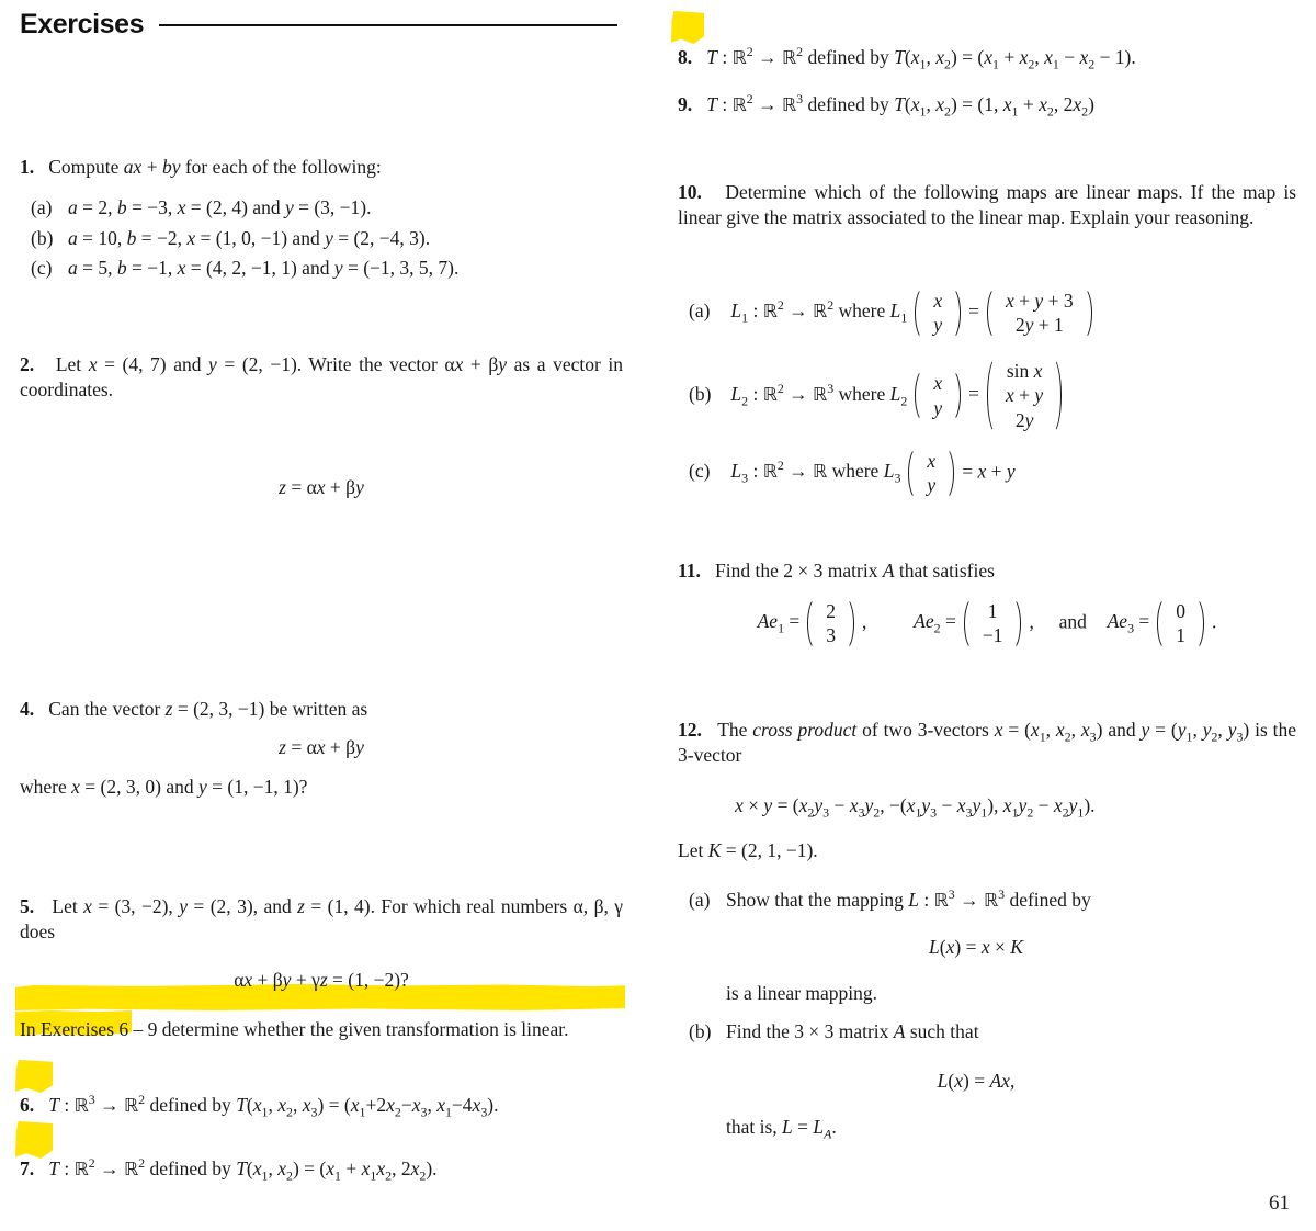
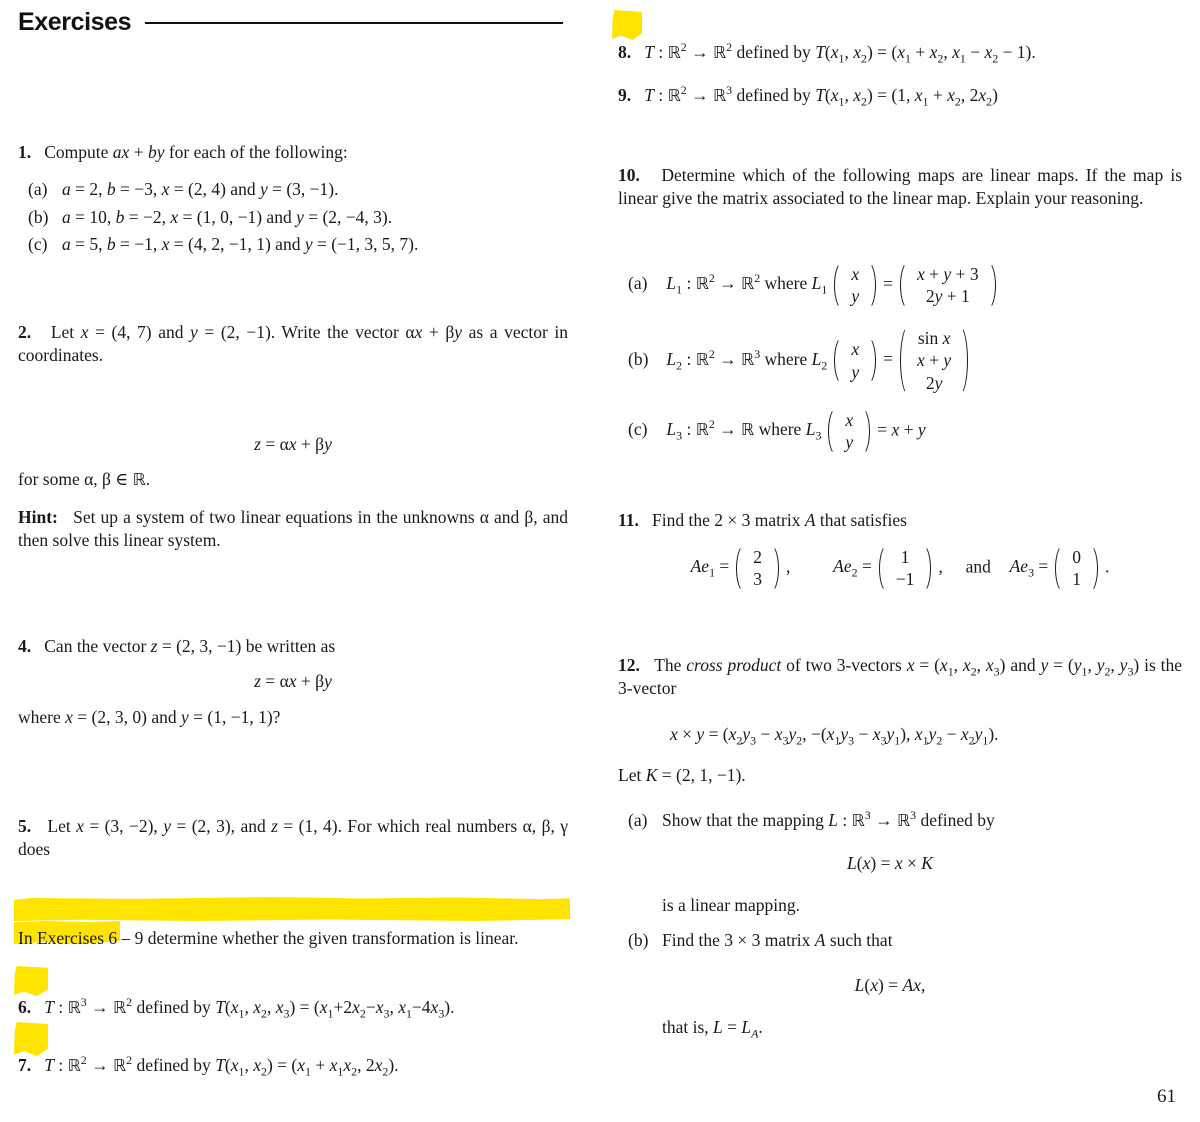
  Exercises
  1. Compute ax + by for each of the following:
  (a)
  a = 2, b = −3, x = (2, 4) and y = (3, −1).
  (b)
  a = 10, b = −2, x = (1, 0, −1) and y = (2, −4, 3).
  (c)
  a = 5, b = −1, x = (4, 2, −1, 1) and y = (−1, 3, 5, 7).
  2. Let x = (4, 7) and y = (2, −1). Write the vector αx + βy as a vector in coordinates.
  z = αx + βy
+ for some α, β ∈ ℝ.
+ Hint: Set up a system of two linear equations in the unknowns α and β, and then solve this linear system.
  4. Can the vector z = (2, 3, −1) be written as
  z = αx + βy
  where x = (2, 3, 0) and y = (1, −1, 1)?
  5. Let x = (3, −2), y = (2, 3), and z = (1, 4). For which real numbers α, β, γ does
- αx + βy + γz = (1, −2)?
  In Exercises 6 – 9 determine whether the given transformation is linear.
  6. T : ℝ3 → ℝ2 defined by T(x1, x2, x3) = (x1+2x2−x3, x1−4x3).
  7. T : ℝ2 → ℝ2 defined by T(x1, x2) = (x1 + x1x2, 2x2).
  8. T : ℝ2 → ℝ2 defined by T(x1, x2) = (x1 + x2, x1 − x2 − 1).
  9. T : ℝ2 → ℝ3 defined by T(x1, x2) = (1, x1 + x2, 2x2)
  10. Determine which of the following maps are linear maps. If the map is linear give the matrix associated to the linear map. Explain your reasoning.
  (a) L1 : ℝ2 → ℝ2 where L1
  x
  y
  =
  x + y + 3
  2y + 1
  (b) L2 : ℝ2 → ℝ3 where L2
  x
  y
  =
  sin x
  x + y
  2y
  (c) L3 : ℝ2 → ℝ where L3
  x
  y
  = x + y
  11. Find the 2 × 3 matrix A that satisfies
  Ae1 =
  2
  3
  , Ae2 =
  1
  −1
  , and Ae3 =
  0
  1
  .
  12. The cross product of two 3-vectors x = (x1, x2, x3) and y = (y1, y2, y3) is the 3-vector
  x × y = (x2y3 − x3y2, −(x1y3 − x3y1), x1y2 − x2y1).
  Let K = (2, 1, −1).
  (a)
  Show that the mapping L : ℝ3 → ℝ3 defined by
  L(x) = x × K
  is a linear mapping.
  (b)
  Find the 3 × 3 matrix A such that
  L(x) = Ax,
  that is, L = LA.
  61
